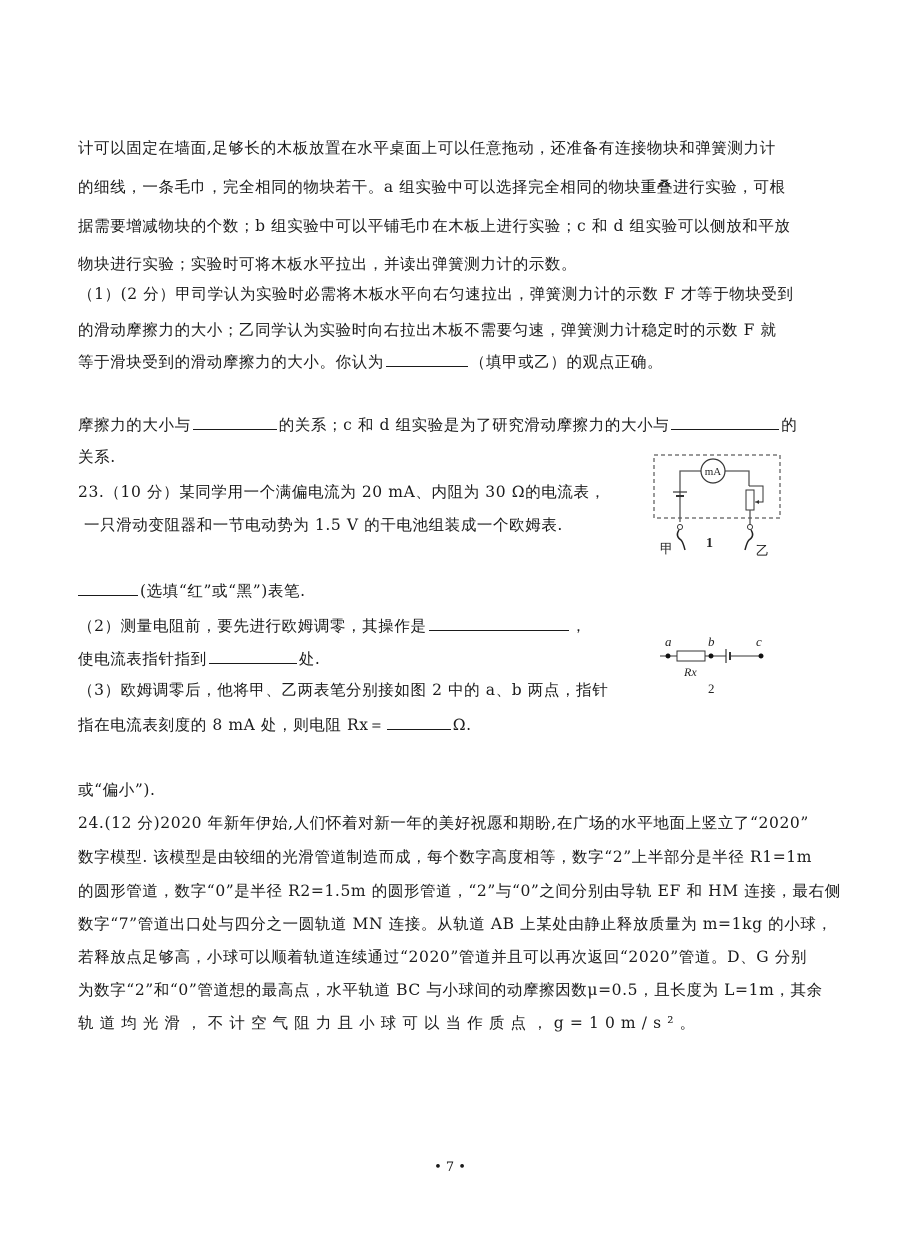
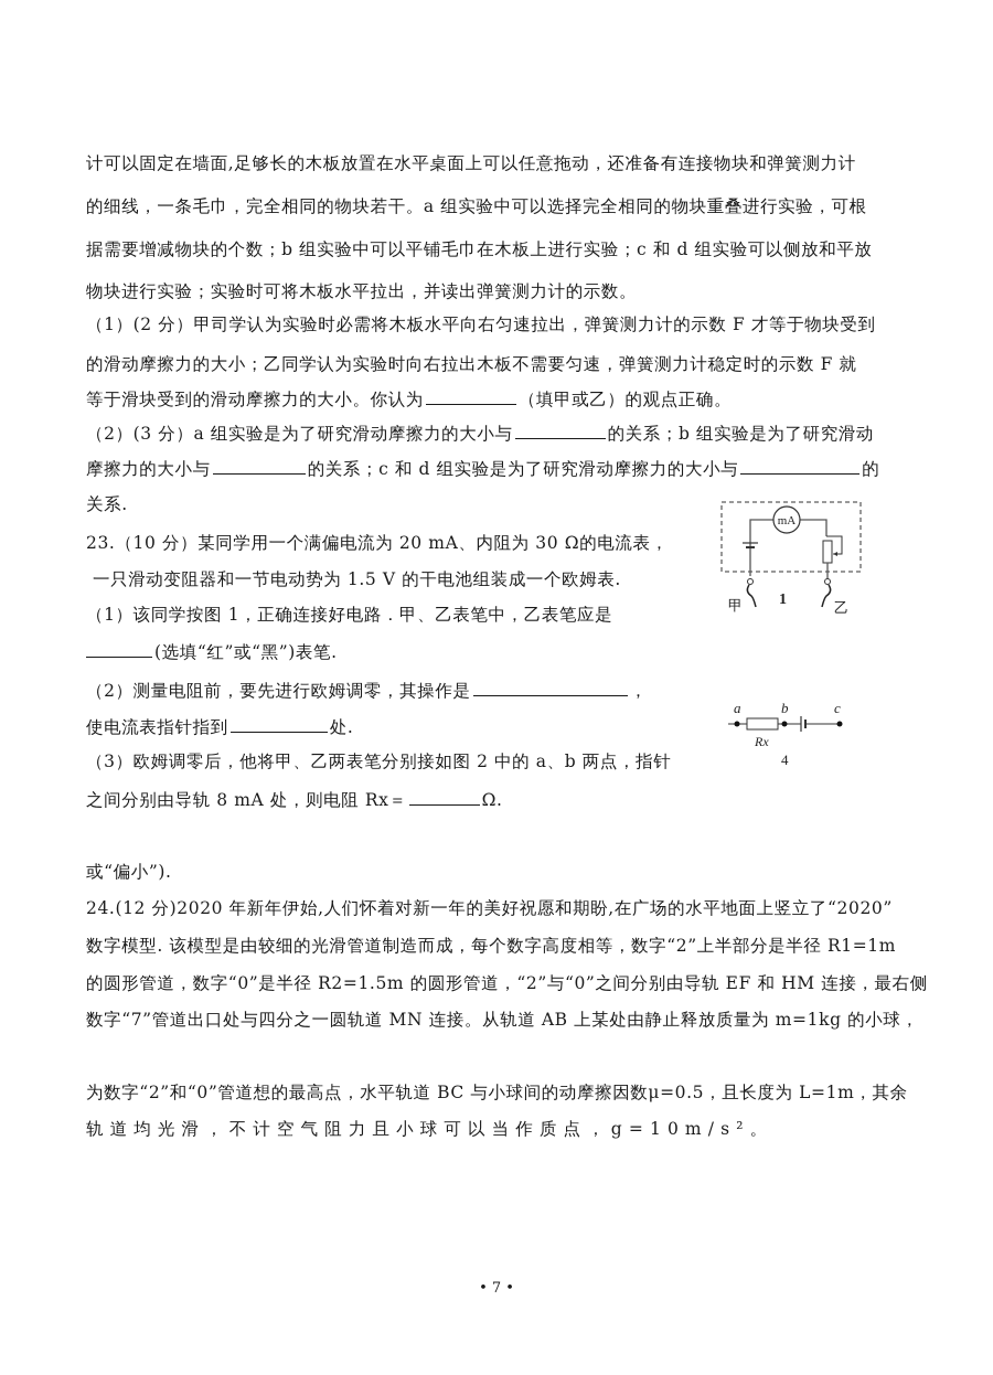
  计可以固定在墙面,足够长的木板放置在水平桌面上可以任意拖动，还准备有连接物块和弹簧测力计
  的细线，一条毛巾，完全相同的物块若干。a 组实验中可以选择完全相同的物块重叠进行实验，可根
  据需要增减物块的个数；b 组实验中可以平铺毛巾在木板上进行实验；c 和 d 组实验可以侧放和平放
  物块进行实验；实验时可将木板水平拉出，并读出弹簧测力计的示数。
  （1）(2 分）甲司学认为实验时必需将木板水平向右匀速拉出，弹簧测力计的示数 F 才等于物块受到
  的滑动摩擦力的大小；乙同学认为实验时向右拉出木板不需要匀速，弹簧测力计稳定时的示数 F 就
  等于滑块受到的滑动摩擦力的大小。你认为 （填甲或乙）的观点正确。
+ （2）(3 分）a 组实验是为了研究滑动摩擦力的大小与 的关系；b 组实验是为了研究滑动
  摩擦力的大小与 的关系；c 和 d 组实验是为了研究滑动摩擦力的大小与 的
  关系.
  23.（10 分）某同学用一个满偏电流为 20 mA、内阻为 30 Ω的电流表，
  一只滑动变阻器和一节电动势为 1.5 V 的干电池组装成一个欧姆表.
+ （1）该同学按图 1，正确连接好电路．甲、乙表笔中，乙表笔应是
  (选填“红”或“黑”)表笔.
  （2）测量电阻前，要先进行欧姆调零，其操作是 ，
  使电流表指针指到 处.
  （3）欧姆调零后，他将甲、乙两表笔分别接如图 2 中的 a、b 两点，指针
- 指在电流表刻度的 8 mA 处，则电阻 Rx＝ Ω.
+ 之间分别由导轨 8 mA 处，则电阻 Rx＝ Ω.
  或“偏小”).
  mA
  甲
  乙
  1
  a
  b
  c
  Rx
- 2
+ 4
  24.(12 分)2020 年新年伊始,人们怀着对新一年的美好祝愿和期盼,在广场的水平地面上竖立了“2020”
  数字模型. 该模型是由较细的光滑管道制造而成，每个数字高度相等，数字“2”上半部分是半径 R1=1m
  的圆形管道，数字“0”是半径 R2=1.5m 的圆形管道，“2”与“0”之间分别由导轨 EF 和 HM 连接，最右侧
  数字“7”管道出口处与四分之一圆轨道 MN 连接。从轨道 AB 上某处由静止释放质量为 m=1kg 的小球，
- 若释放点足够高，小球可以顺着轨道连续通过“2020”管道并且可以再次返回“2020”管道。D、G 分别
  为数字“2”和“0”管道想的最高点，水平轨道 BC 与小球间的动摩擦因数μ=0.5，且长度为 L=1m，其余
  轨 道 均 光 滑 ， 不 计 空 气 阻 力 且 小 球 可 以 当 作 质 点 ， g = 1 0 m / s ² 。
  • 7 •
